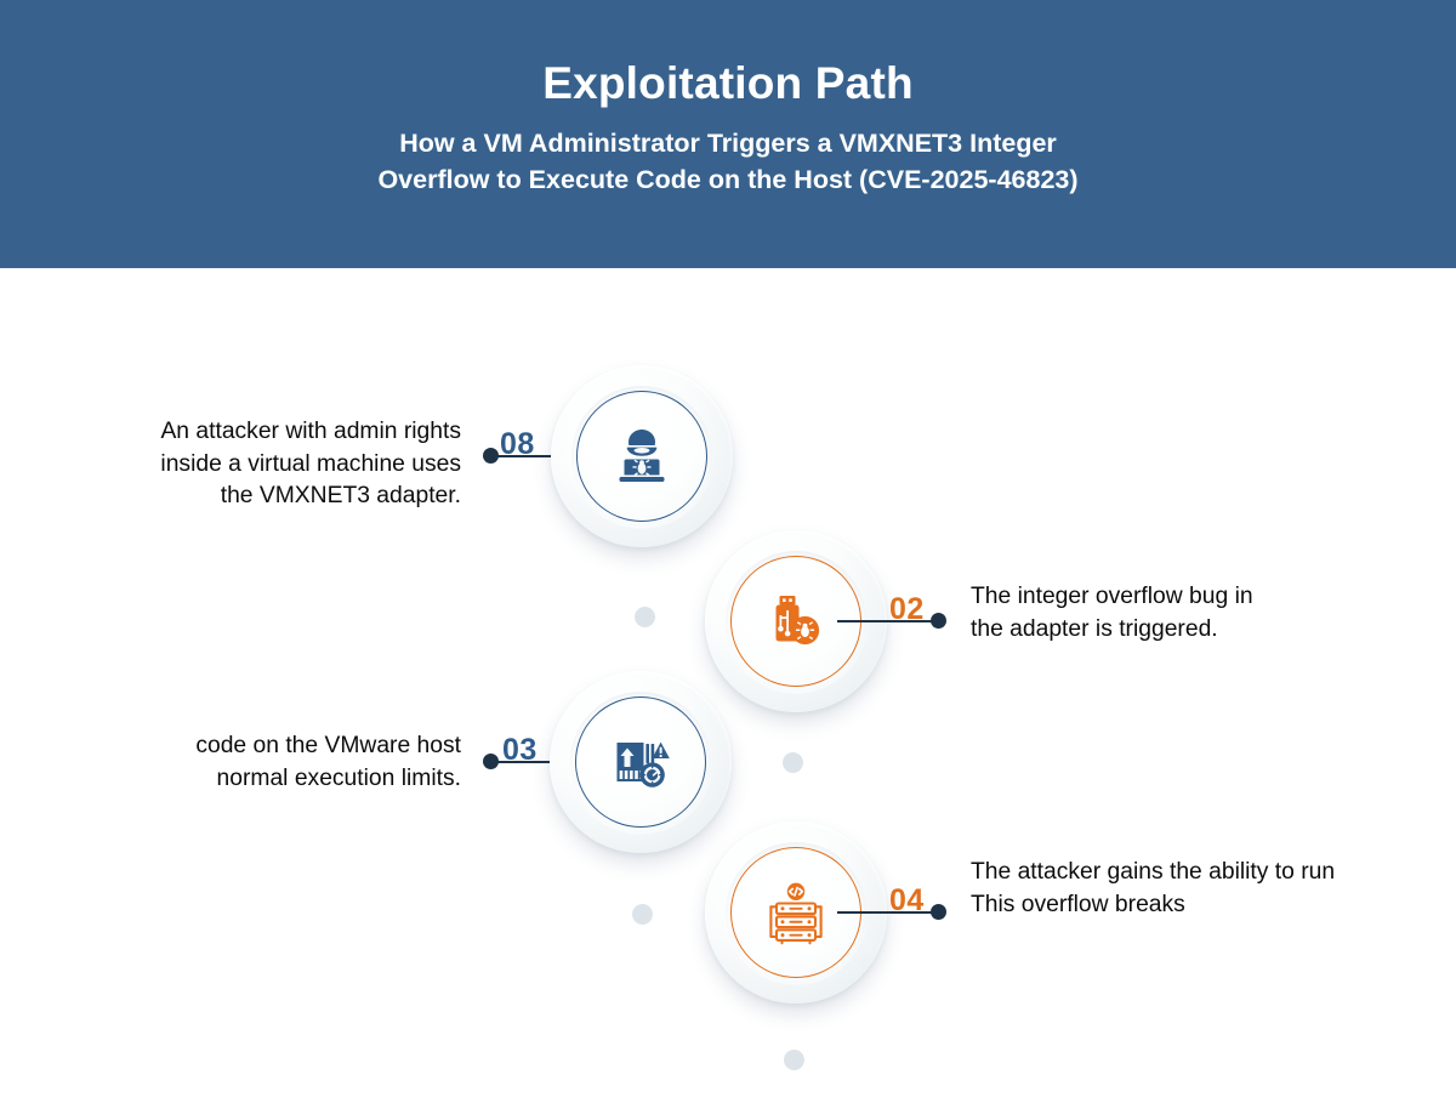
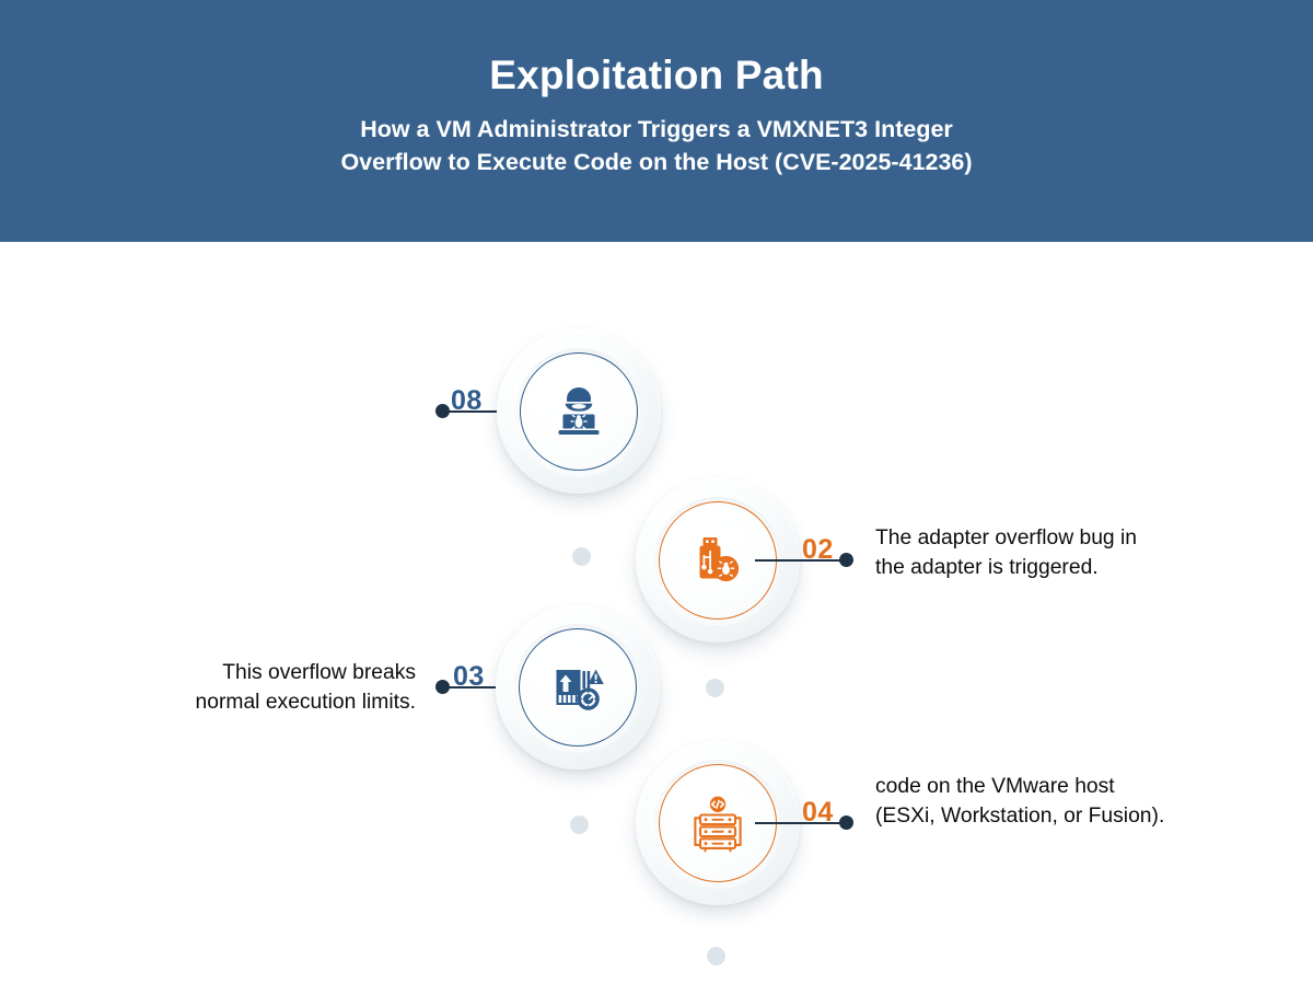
  Exploitation Path
  How a VM Administrator Triggers a VMXNET3 Integer
- Overflow to Execute Code on the Host (CVE-2025-46823)
+ Overflow to Execute Code on the Host (CVE-2025-41236)
- An attacker with admin rights
- inside a virtual machine uses
- the VMXNET3 adapter.
  08
  02
- The integer overflow bug in
+ The adapter overflow bug in
  the adapter is triggered.
- code on the VMware host
+ This overflow breaks
  normal execution limits.
  03
  04
- The attacker gains the ability to run
- This overflow breaks
+ code on the VMware host
+ (ESXi, Workstation, or Fusion).
